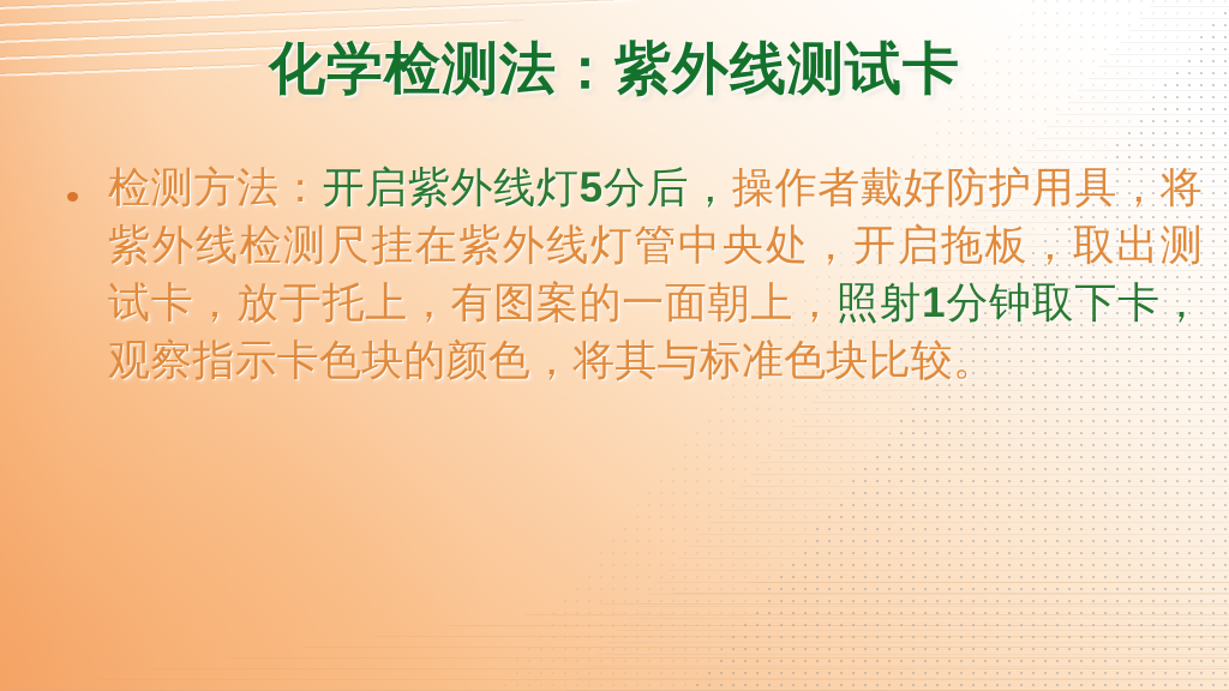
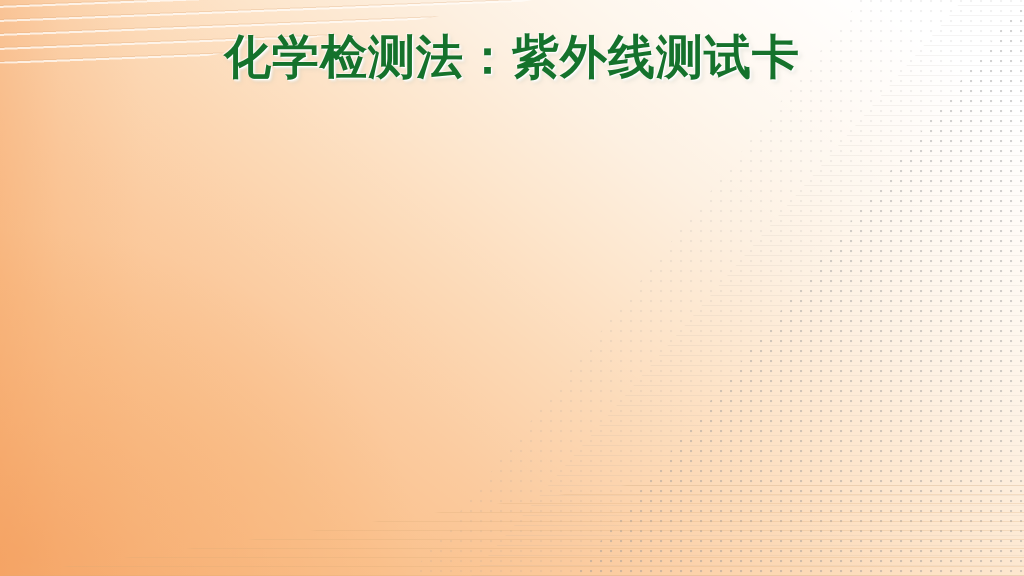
  化学检测法：紫外线测试卡
- 检测方法：开启紫外线灯5分后，操作者戴好防护用具，将紫外线检测尺挂在紫外线灯管中央处，开启拖板，取出测试卡，放于托上，有图案的一面朝上，照射1分钟取下卡，观察指示卡色块的颜色，将其与标准色块比较。
